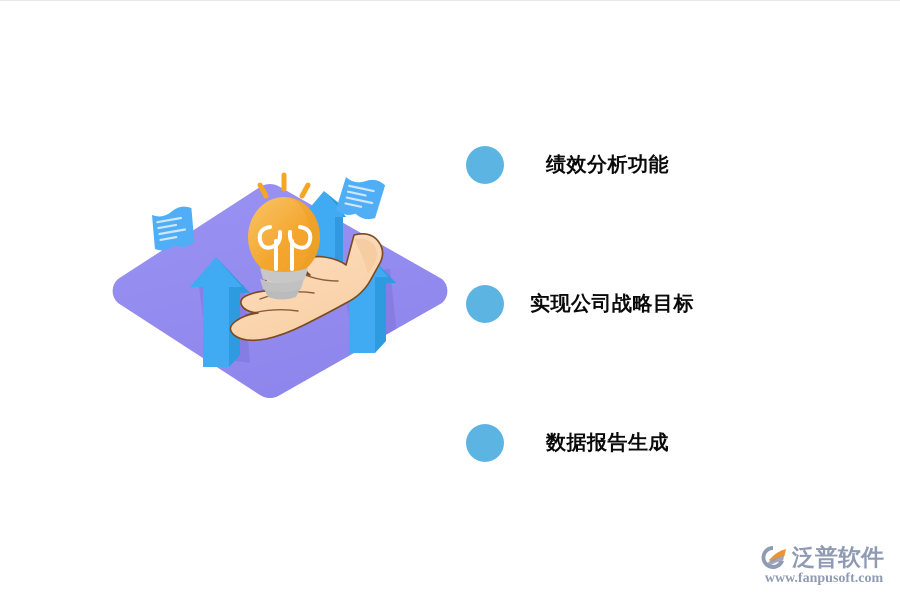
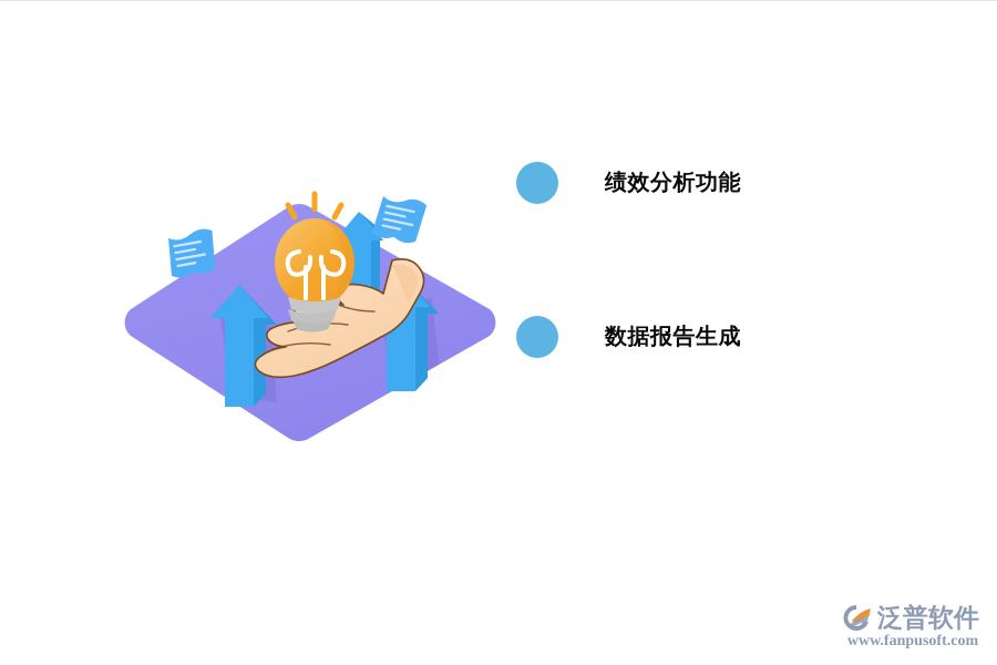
  绩效分析功能
- 实现公司战略目标
  数据报告生成
  泛普软件
  www.fanpusoft.com
